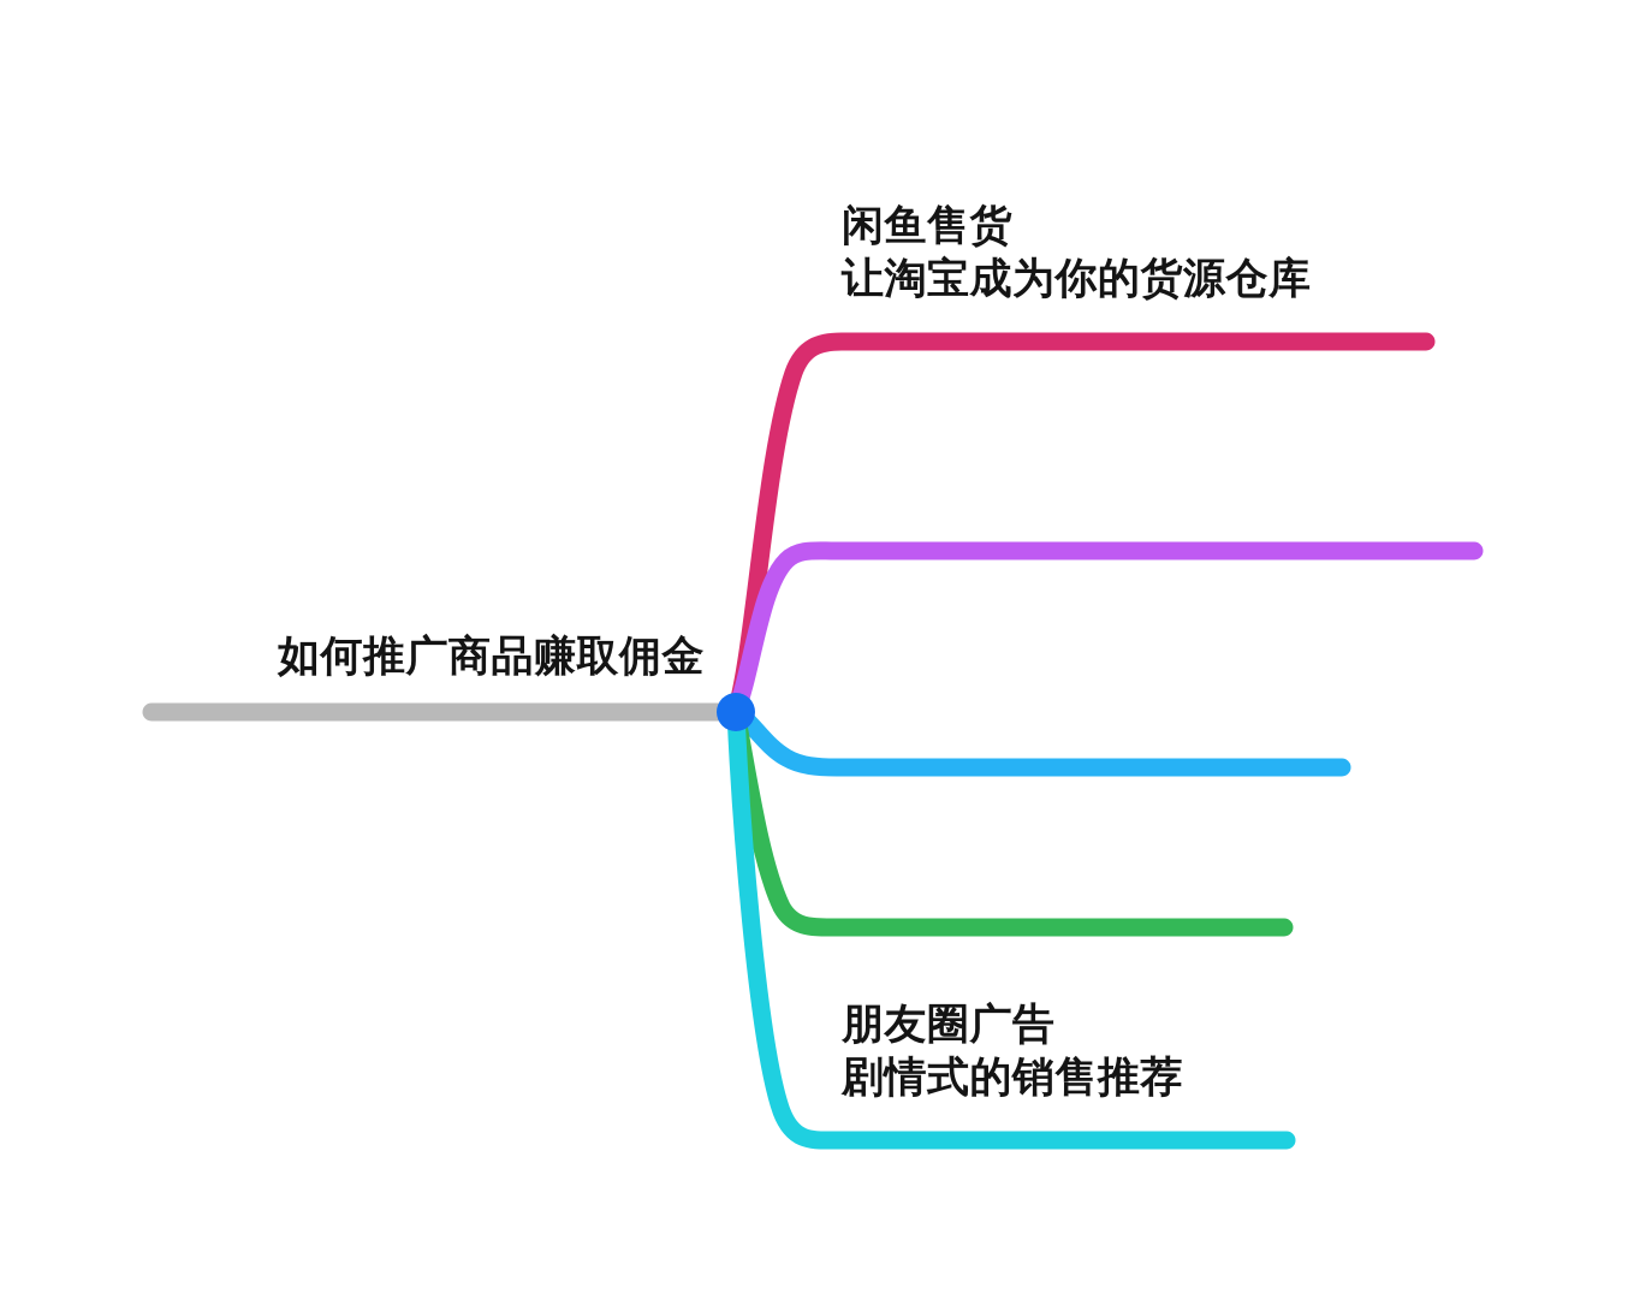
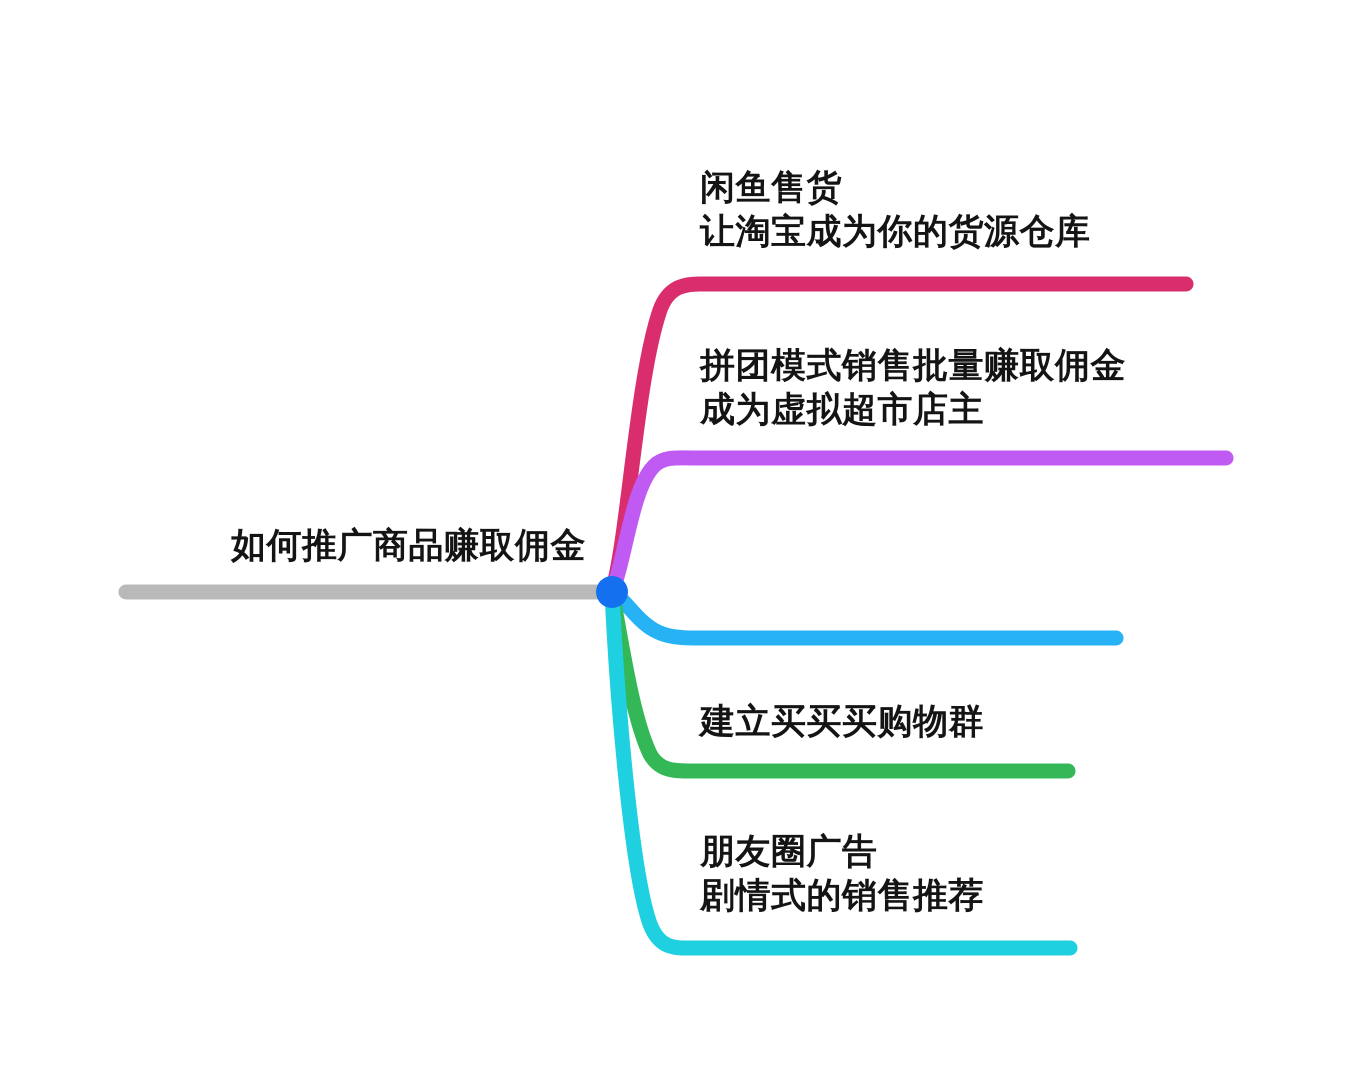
  如何推广商品赚取佣金
  闲鱼售货
  让淘宝成为你的货源仓库
+ 拼团模式销售批量赚取佣金
+ 成为虚拟超市店主
+ 建立买买买购物群
  朋友圈广告
  剧情式的销售推荐
